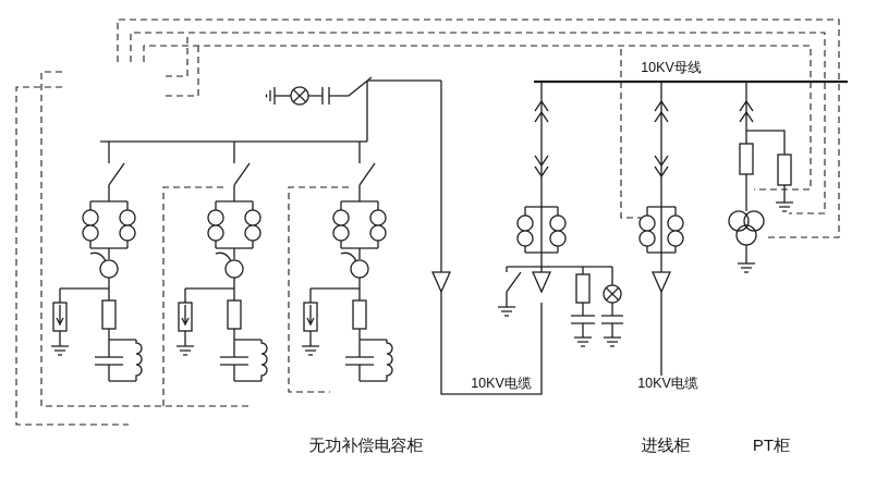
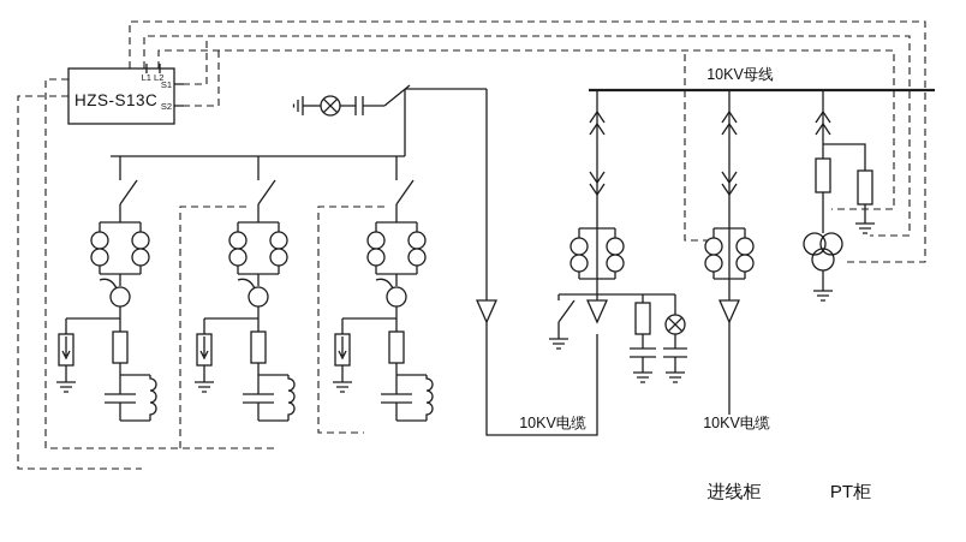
+ HZS-S13C
+ L1 L2
+ S1
+ S2
  10KV母线
  10KV电缆
  10KV电缆
- 无功补偿电容柜
  进线柜
  PT柜
